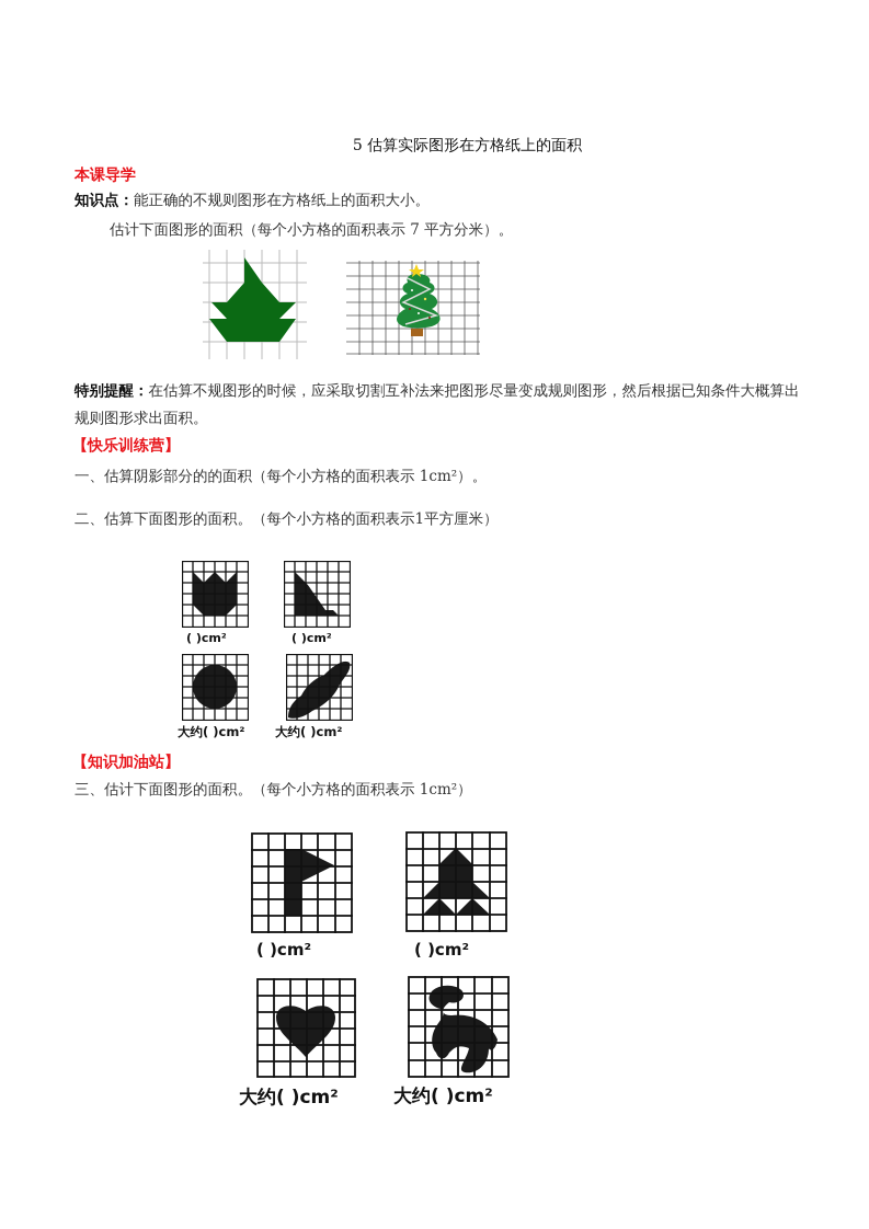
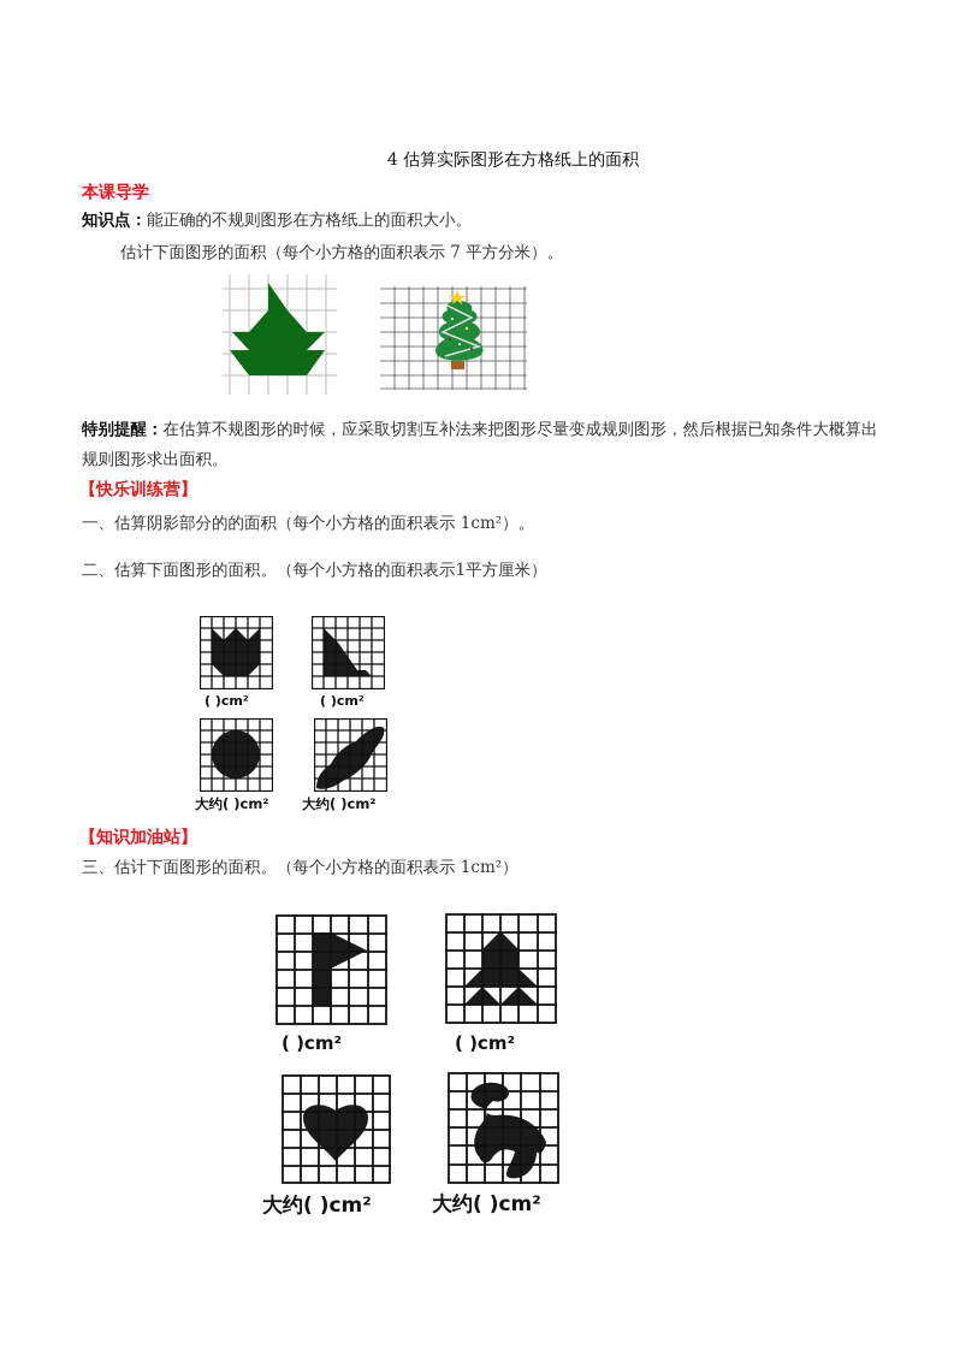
- 5 估算实际图形在方格纸上的面积
+ 4 估算实际图形在方格纸上的面积
  本课导学
  知识点：能正确的不规则图形在方格纸上的面积大小。
  估计下面图形的面积（每个小方格的面积表示 7 平方分米）。
  特别提醒：在估算不规图形的时候，应采取切割互补法来把图形尽量变成规则图形，然后根据已知条件大概算出规则图形求出面积。
  【快乐训练营】
  一、估算阴影部分的的面积（每个小方格的面积表示 1cm²）。
  二、估算下面图形的面积。（每个小方格的面积表示1平方厘米）
  ( )cm²
  ( )cm²
  大约( )cm²
  大约( )cm²
  【知识加油站】
  三、估计下面图形的面积。（每个小方格的面积表示 1cm²）
  ( )cm²
  ( )cm²
  大约( )cm²
  大约( )cm²
